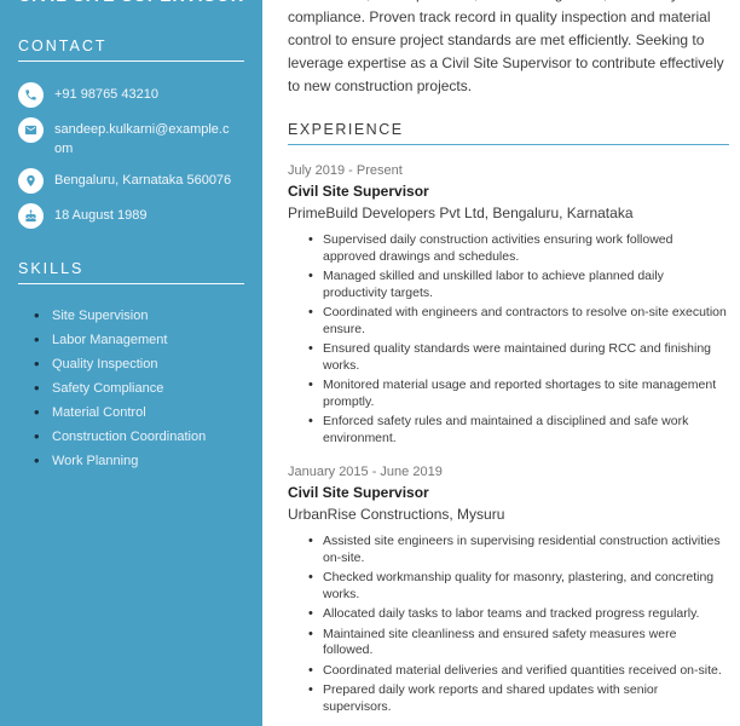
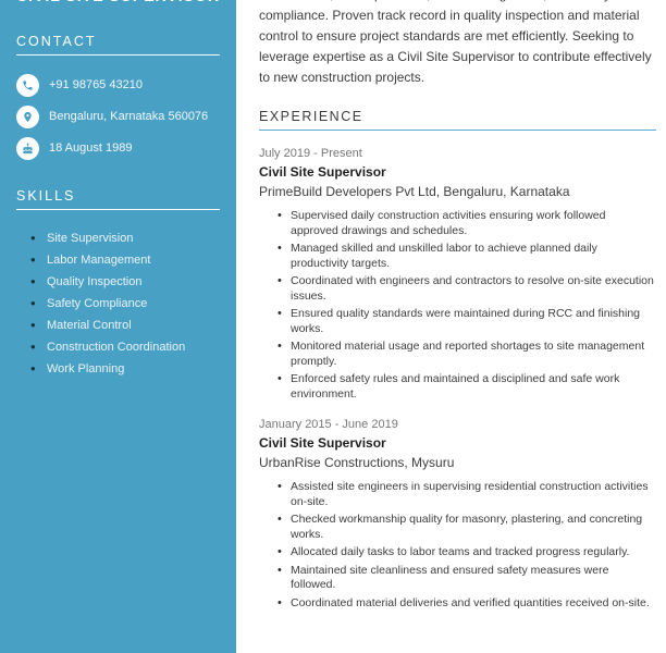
  CONTACT
  +91 98765 43210
- sandeep.kulkarni@example.com
  Bengaluru, Karnataka 560076
  18 August 1989
  SKILLS
  Site Supervision
  Labor Management
  Quality Inspection
  Safety Compliance
  Material Control
  Construction Coordination
  Work Planning
  compliance. Proven track record in quality inspection and material control to ensure project standards are met efficiently. Seeking to leverage expertise as a Civil Site Supervisor to contribute effectively to new construction projects.
  EXPERIENCE
  July 2019 - Present
  Civil Site Supervisor
  PrimeBuild Developers Pvt Ltd, Bengaluru, Karnataka
  Supervised daily construction activities ensuring work followed approved drawings and schedules.
  Managed skilled and unskilled labor to achieve planned daily productivity targets.
- Coordinated with engineers and contractors to resolve on-site execution ensure.
+ Coordinated with engineers and contractors to resolve on-site execution issues.
  Ensured quality standards were maintained during RCC and finishing works.
  Monitored material usage and reported shortages to site management promptly.
  Enforced safety rules and maintained a disciplined and safe work environment.
  January 2015 - June 2019
  Civil Site Supervisor
  UrbanRise Constructions, Mysuru
  Assisted site engineers in supervising residential construction activities on-site.
  Checked workmanship quality for masonry, plastering, and concreting works.
  Allocated daily tasks to labor teams and tracked progress regularly.
  Maintained site cleanliness and ensured safety measures were followed.
  Coordinated material deliveries and verified quantities received on-site.
- Prepared daily work reports and shared updates with senior supervisors.
